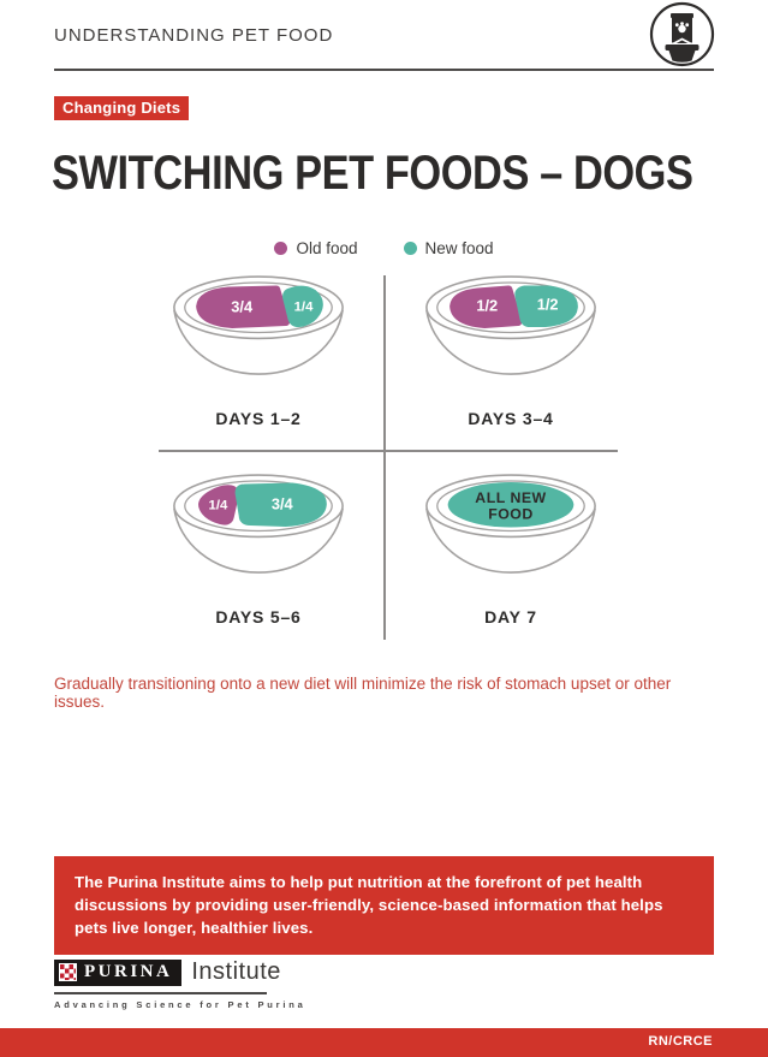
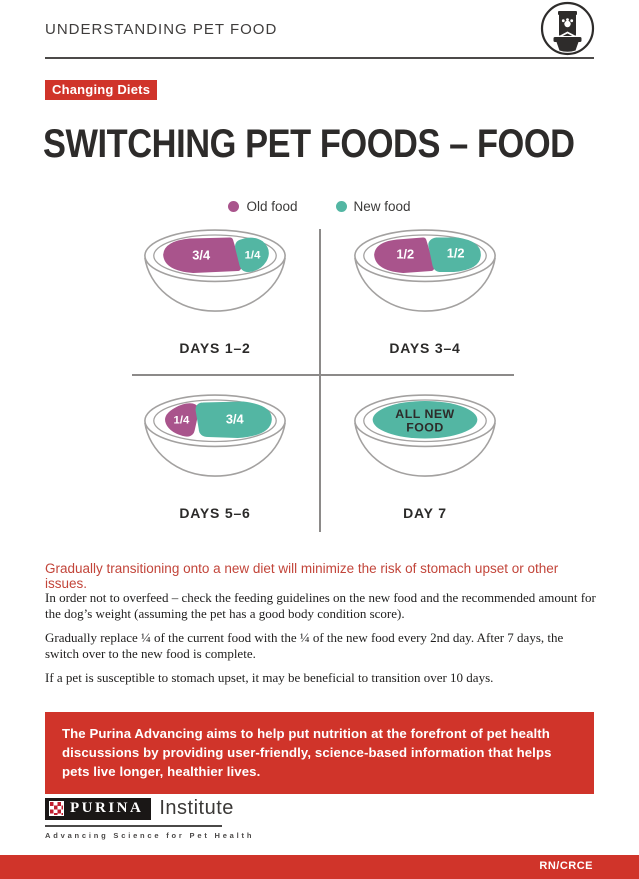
  UNDERSTANDING PET FOOD
  Changing Diets
- SWITCHING PET FOODS – DOGS
+ SWITCHING PET FOODS – FOOD
  Old food
  New food
  3/4
  1/4
  DAYS 1–2
  1/2
  1/2
  DAYS 3–4
  1/4
  3/4
  DAYS 5–6
  ALL NEW
  FOOD
  DAY 7
  Gradually transitioning onto a new diet will minimize the risk of stomach upset or other issues.
+ In order not to overfeed – check the feeding guidelines on the new food and the recommended amount for the dog’s weight (assuming the pet has a good body condition score).
+ Gradually replace ¼ of the current food with the ¼ of the new food every 2nd day. After 7 days, the switch over to the new food is complete.
+ If a pet is susceptible to stomach upset, it may be beneficial to transition over 10 days.
- The Purina Institute aims to help put nutrition at the forefront of pet health discussions by providing user-friendly, science-based information that helps pets live longer, healthier lives.
+ The Purina Advancing aims to help put nutrition at the forefront of pet health discussions by providing user-friendly, science-based information that helps pets live longer, healthier lives.
  PURINA
  Institute
- Advancing Science for Pet Purina
+ Advancing Science for Pet Health
  RN/CRCE
